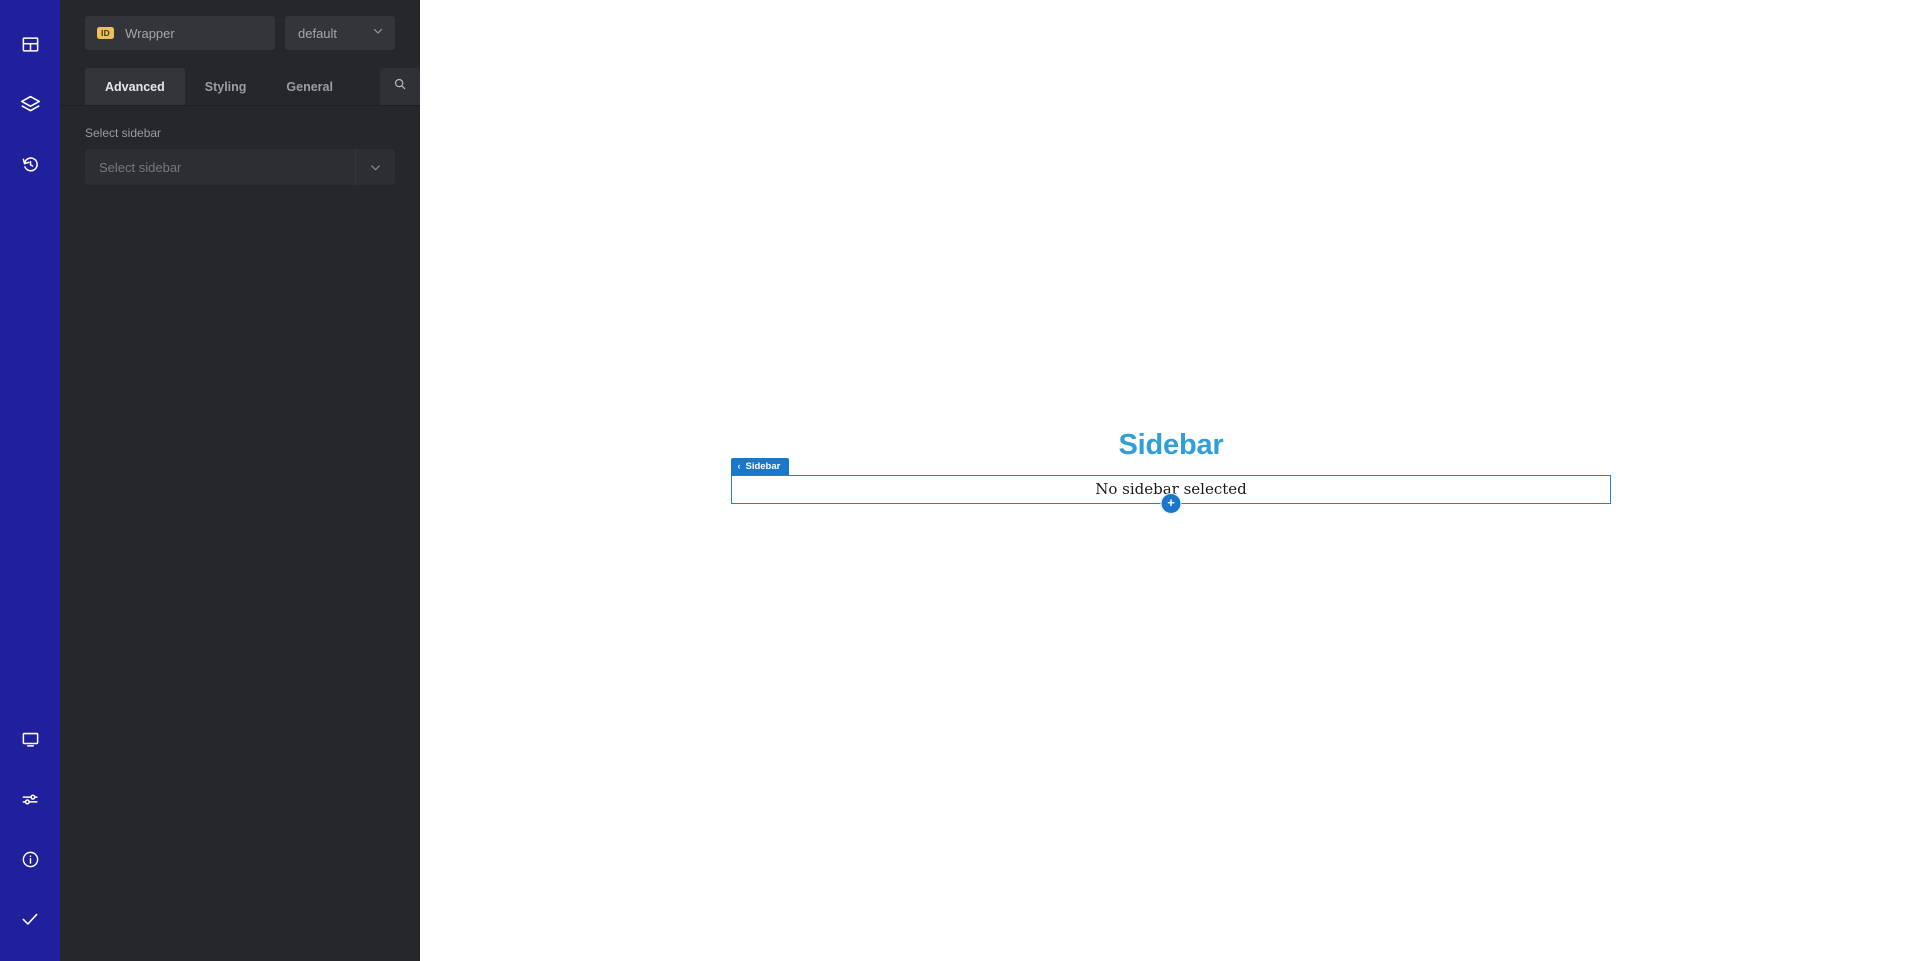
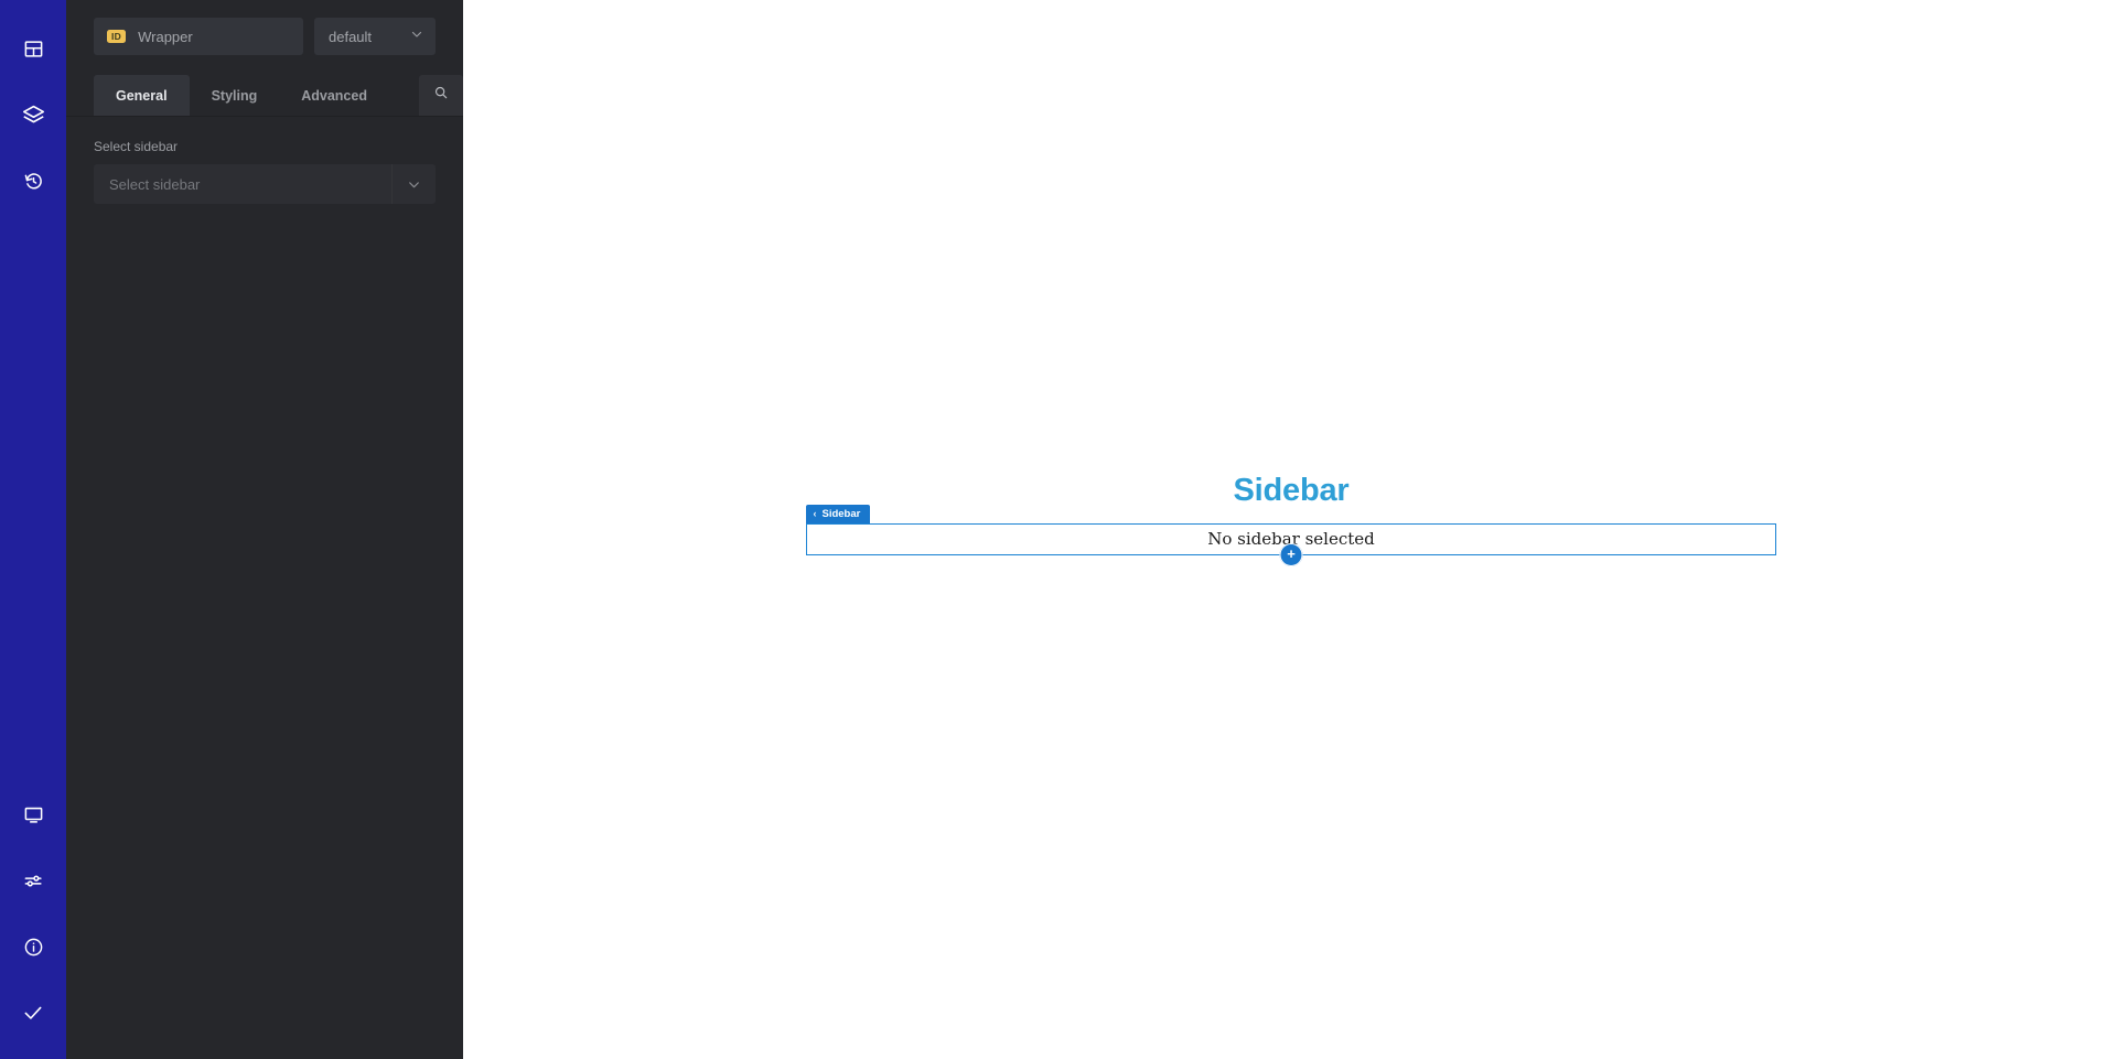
  ID
  Wrapper
  default
- Advanced
+ General
  Styling
- General
+ Advanced
  Select sidebar
  Select sidebar
  Sidebar
  ‹
  Sidebar
  No sidebar selected
  +
